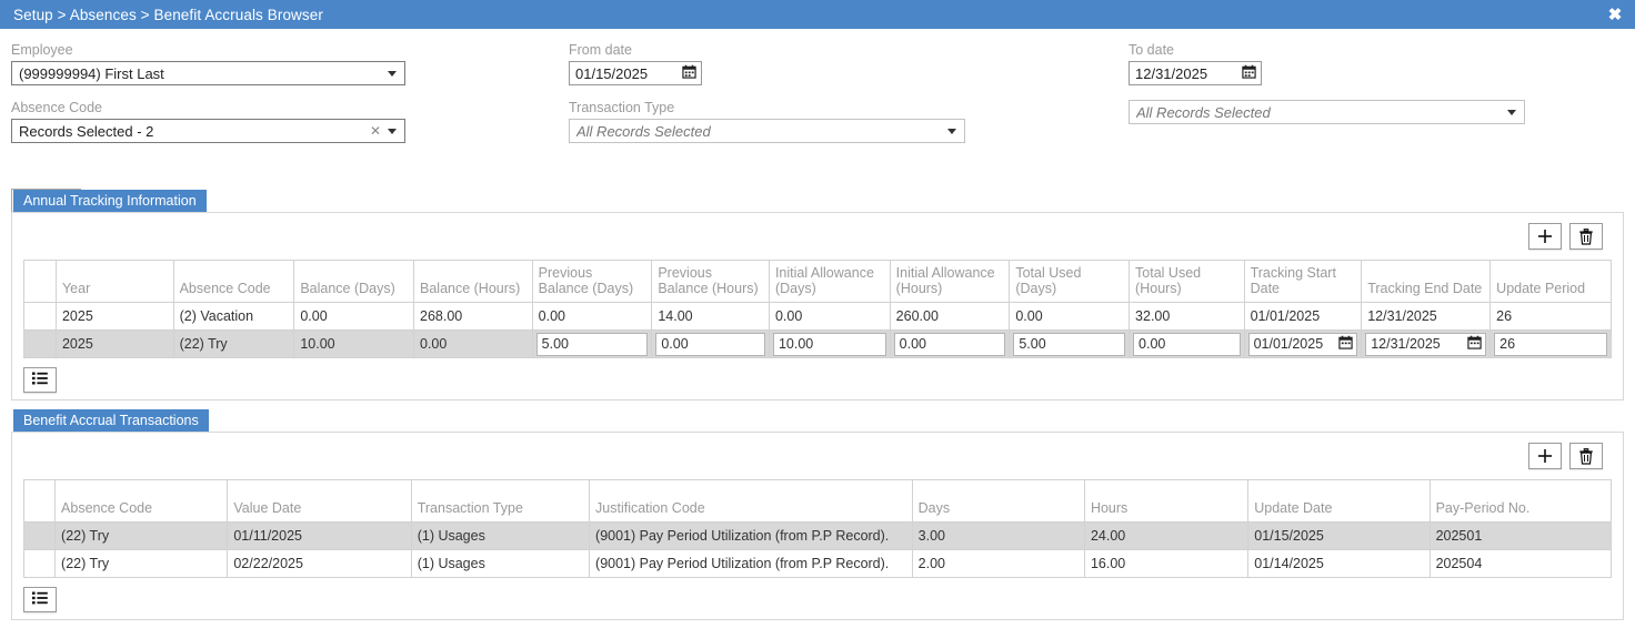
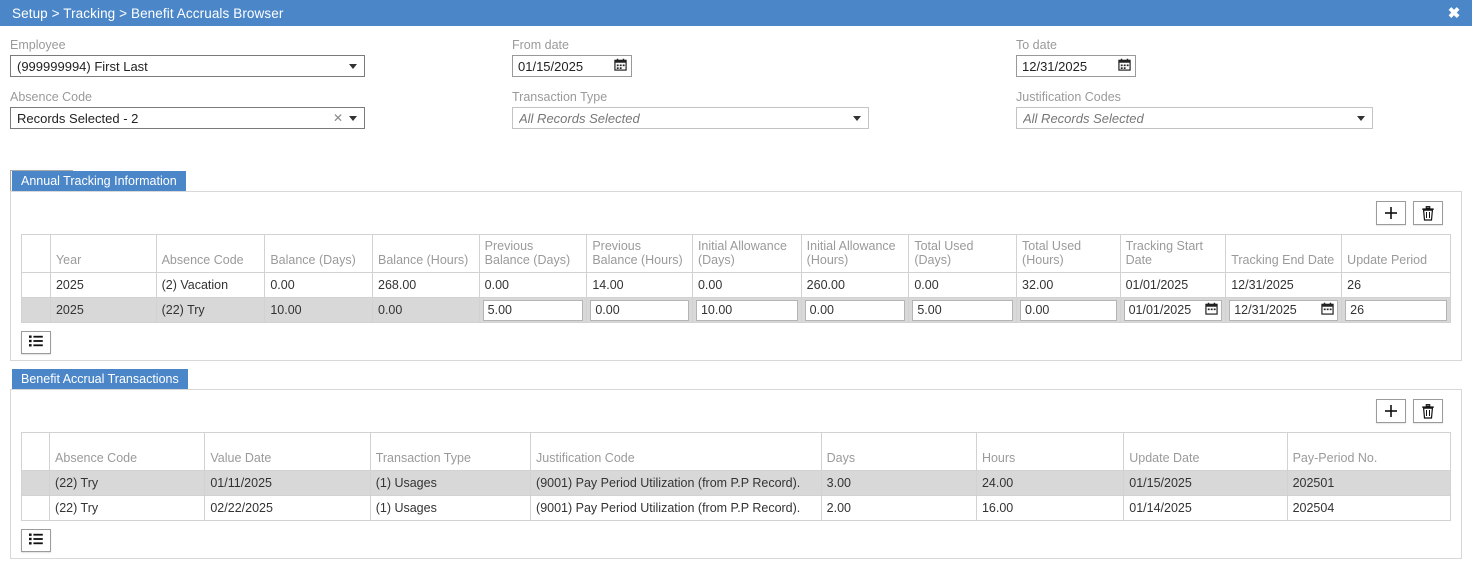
- Setup > Absences > Benefit Accruals Browser
+ Setup > Tracking > Benefit Accruals Browser
  ✖
  Employee
  (999999994) First Last
  Absence Code
  Records Selected - 2
  ✕
  From date
  01/15/2025
  Transaction Type
  All Records Selected
  To date
  12/31/2025
+ Justification Codes
  All Records Selected
  Annual Tracking Information
  	Year	Absence Code	Balance (Days)	Balance (Hours)	Previous Balance (Days)	Previous Balance (Hours)	Initial Allowance (Days)	Initial Allowance (Hours)	Total Used (Days)	Total Used (Hours)	Tracking Start Date	Tracking End Date	Update Period
  	2025	(2) Vacation	0.00	268.00	0.00	14.00	0.00	260.00	0.00	32.00	01/01/2025	12/31/2025	26
  	2025	(22) Try	10.00	0.00	5.00	0.00	10.00	0.00	5.00	0.00	01/01/2025	12/31/2025	26
  Benefit Accrual Transactions
  	Absence Code	Value Date	Transaction Type	Justification Code	Days	Hours	Update Date	Pay-Period No.
  	(22) Try	01/11/2025	(1) Usages	(9001) Pay Period Utilization (from P.P Record).	3.00	24.00	01/15/2025	202501
  	(22) Try	02/22/2025	(1) Usages	(9001) Pay Period Utilization (from P.P Record).	2.00	16.00	01/14/2025	202504
